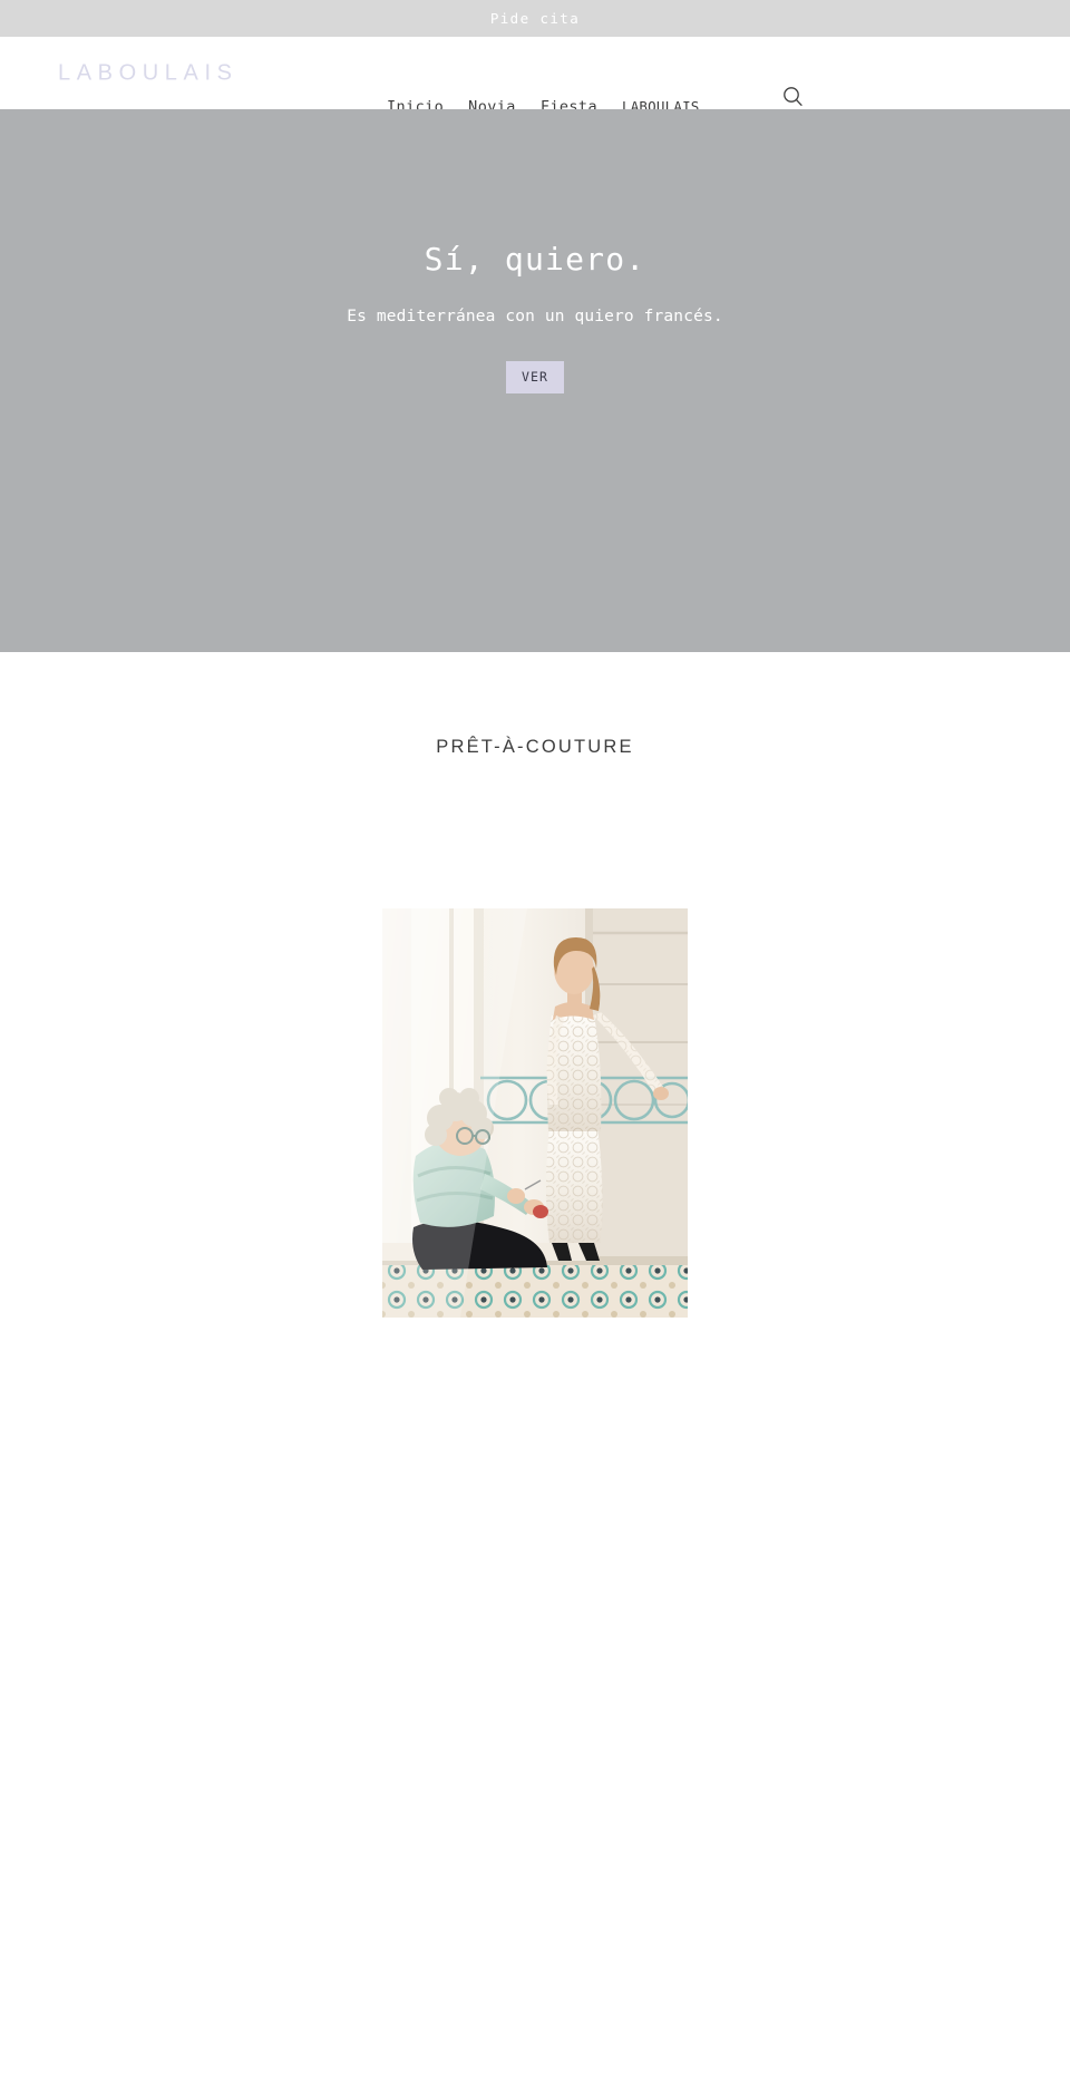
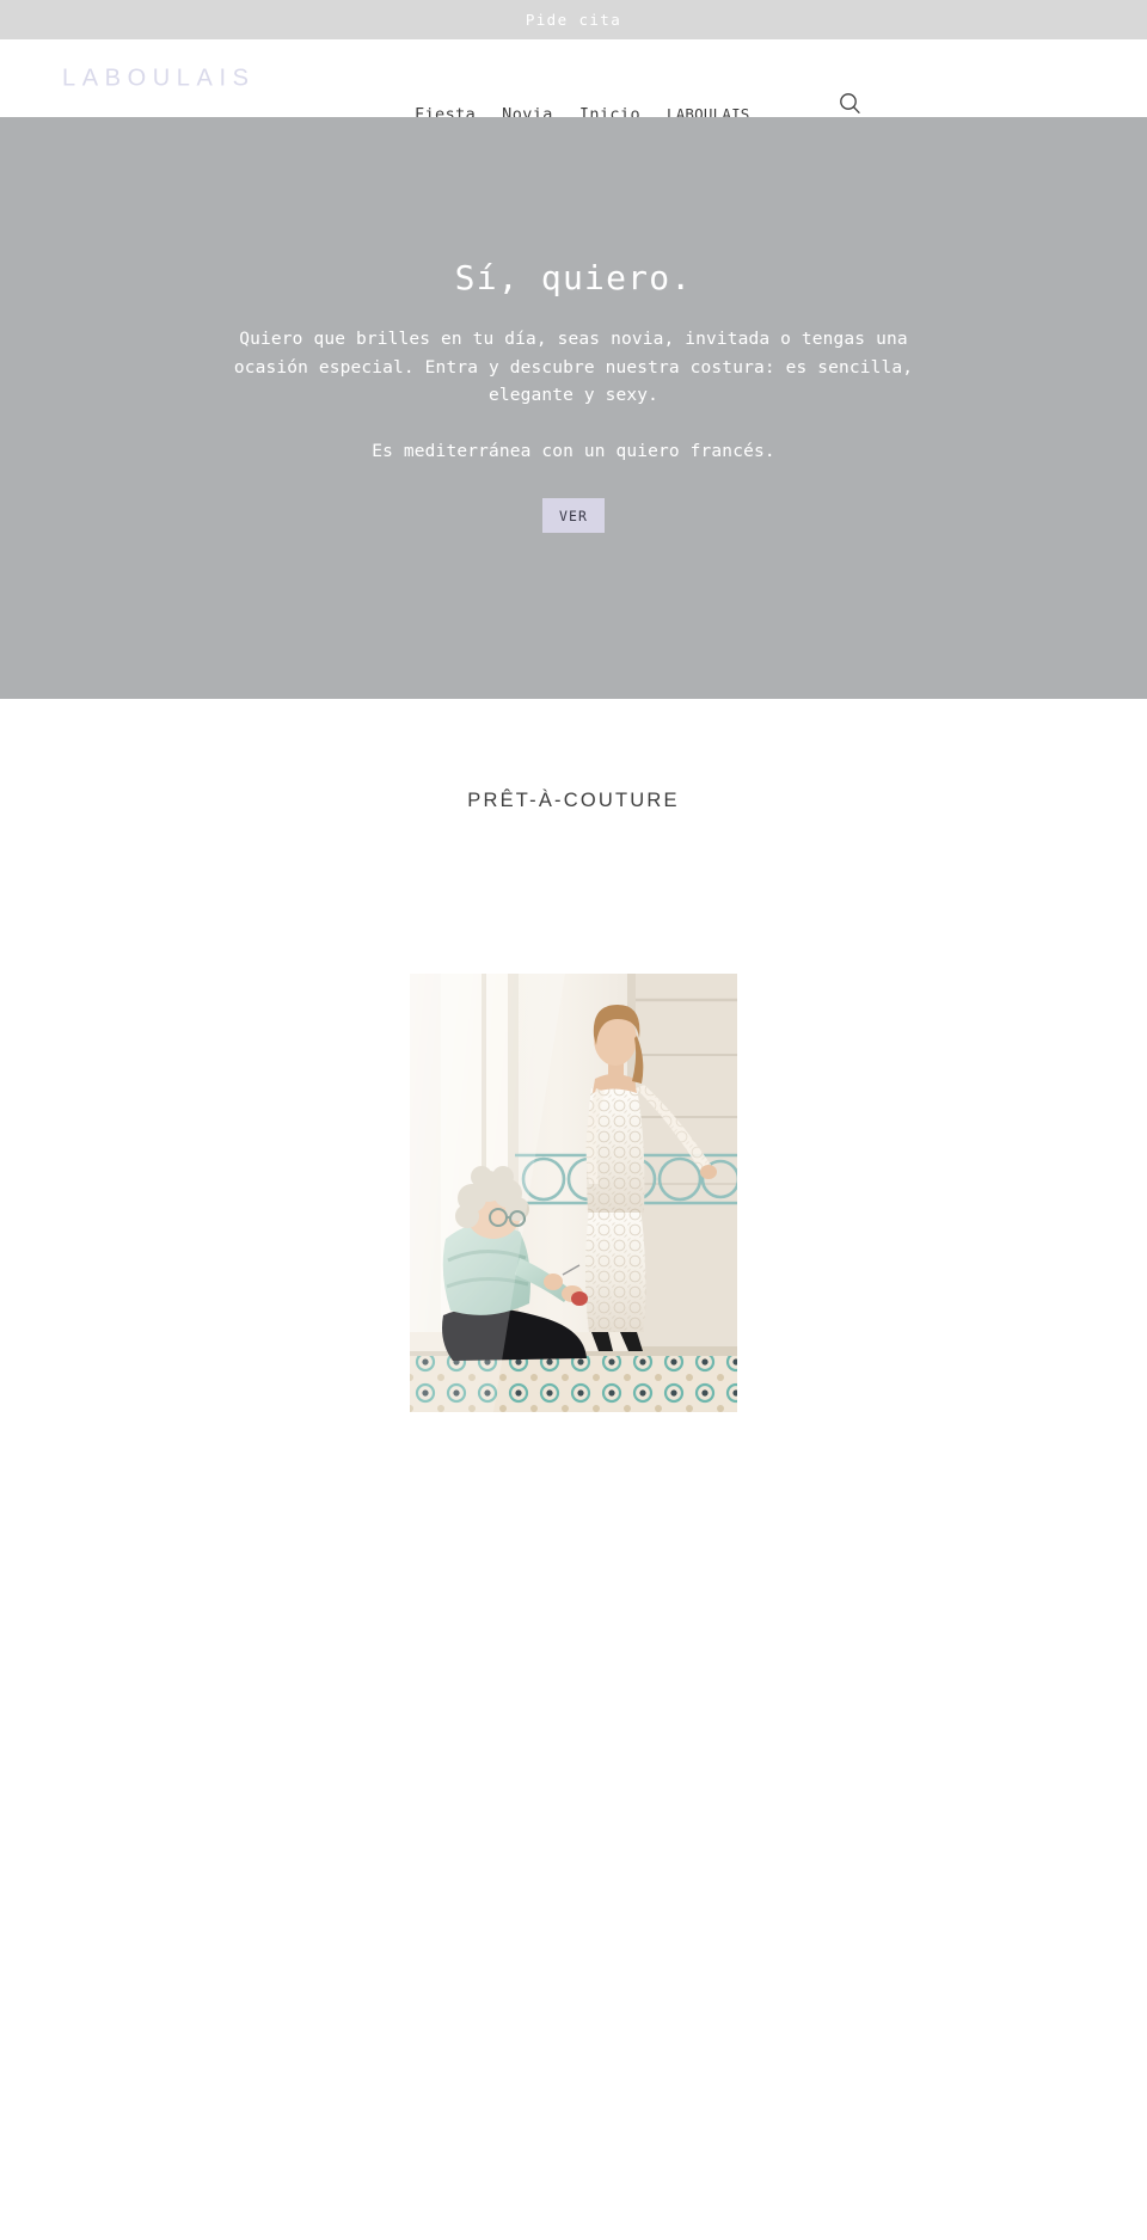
  Pide cita
  LABOULAIS
- Inicio
+ Fiesta
  Novia
- Fiesta
+ Inicio
  LABOULAIS
  Sí, quiero.
+ Quiero que brilles en tu día, seas novia, invitada o tengas una ocasión especial. Entra y descubre nuestra costura: es sencilla, elegante y sexy.
  Es mediterránea con un quiero francés.
  VER
  PRÊT-À-COUTURE
